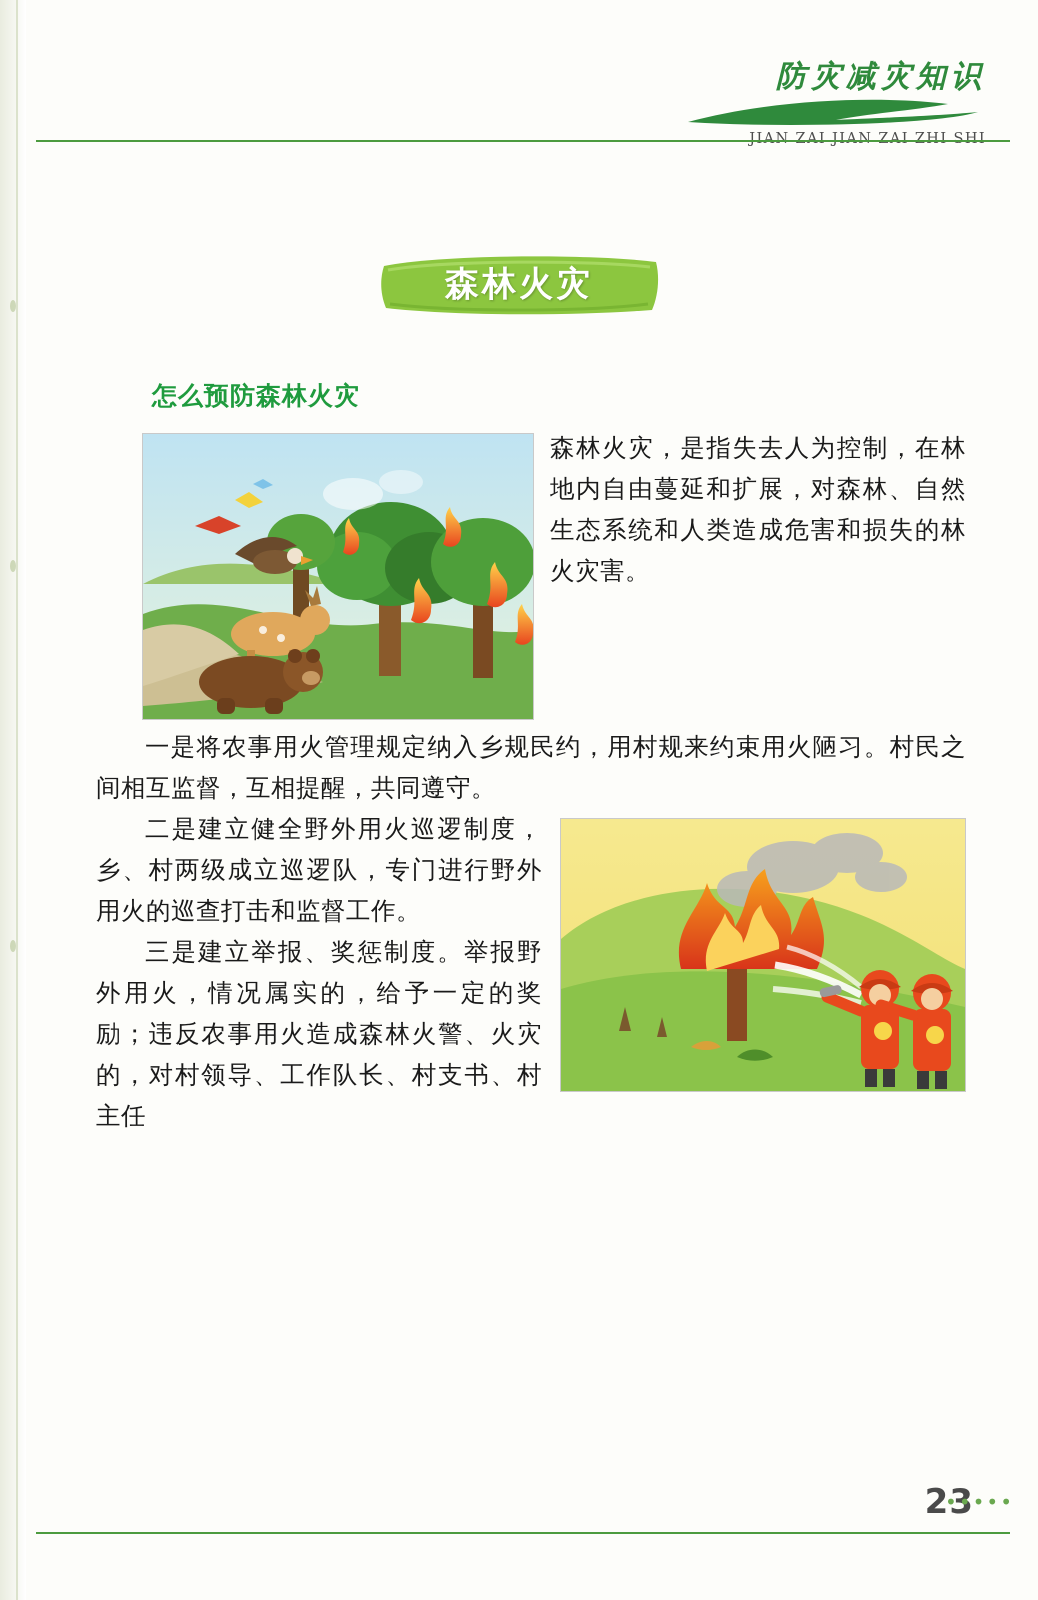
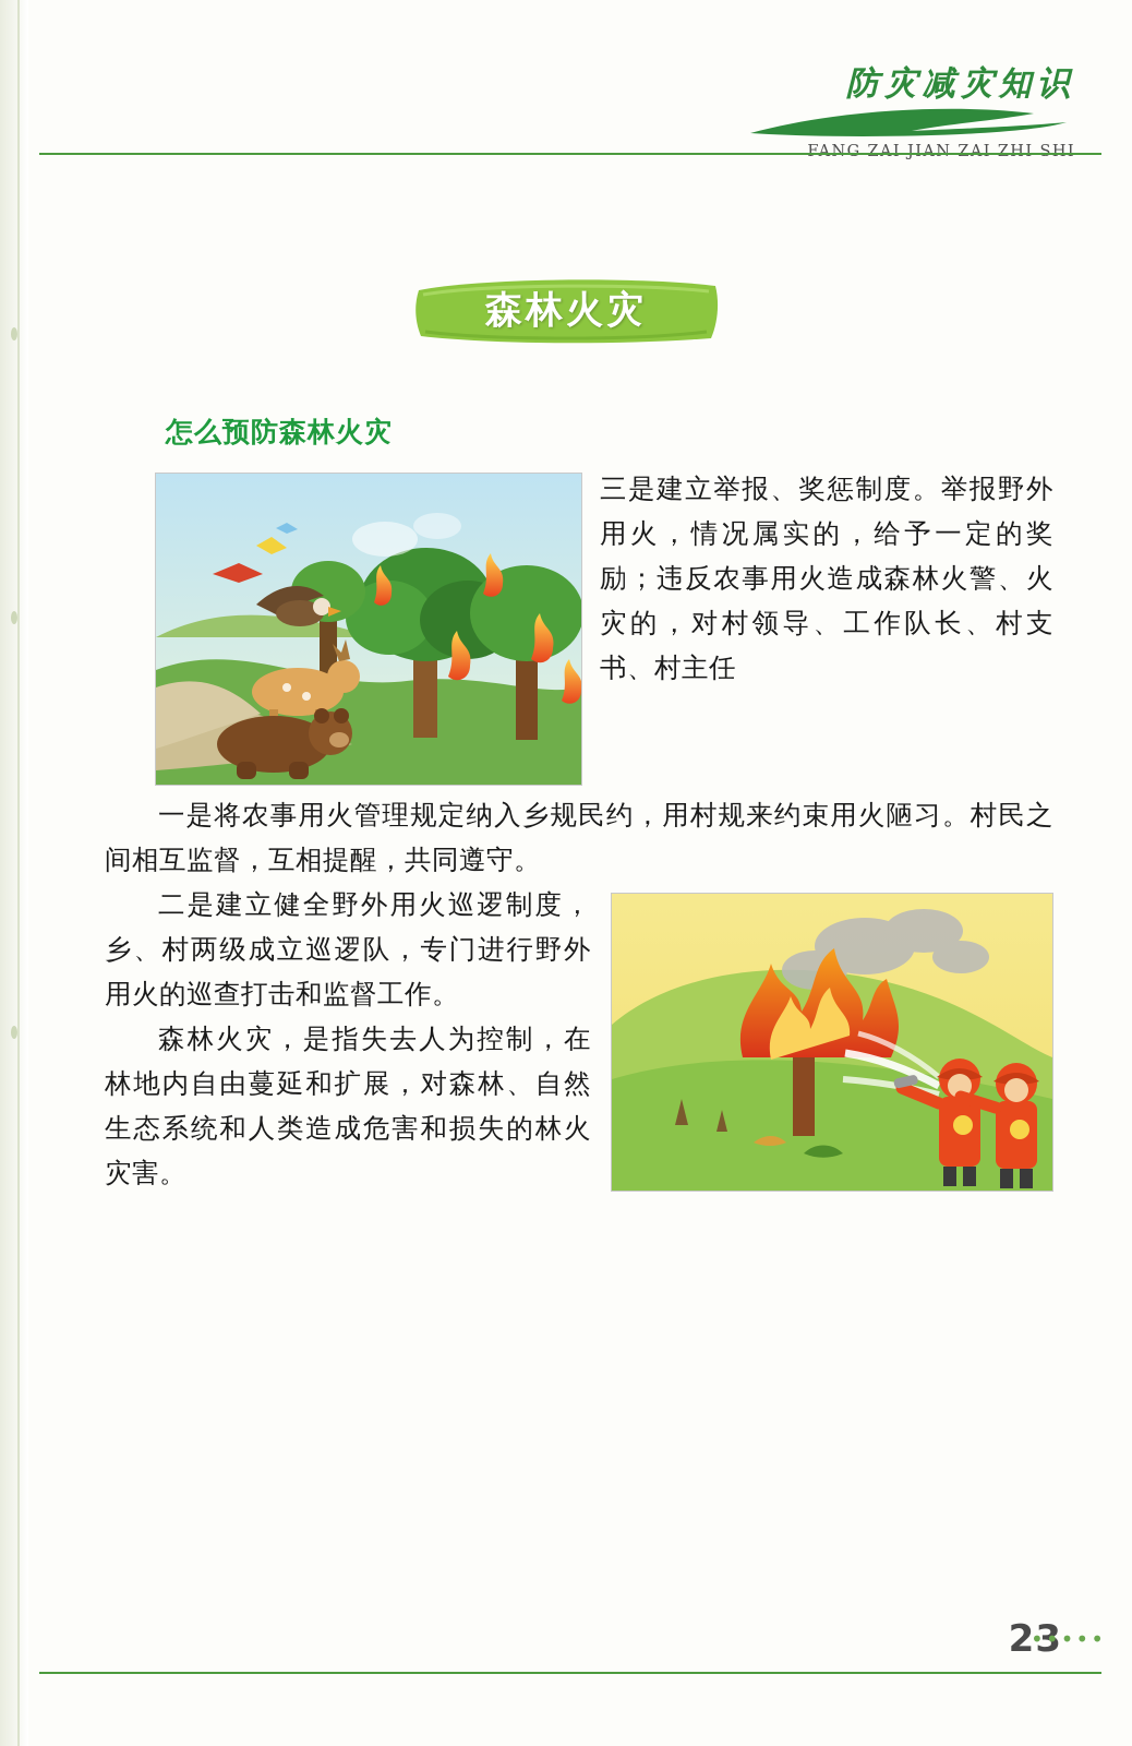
  防灾减灾知识
- JIAN ZAI JIAN ZAI ZHI SHI
+ FANG ZAI JIAN ZAI ZHI SHI
  森林火灾
  怎么预防森林火灾
- 森林火灾，是指失去人为控制，在林地内自由蔓延和扩展，对森林、自然生态系统和人类造成危害和损失的林火灾害。
+ 三是建立举报、奖惩制度。举报野外用火，情况属实的，给予一定的奖励；违反农事用火造成森林火警、火灾的，对村领导、工作队长、村支书、村主任
  一是将农事用火管理规定纳入乡规民约，用村规来约束用火陋习。村民之间相互监督，互相提醒，共同遵守。
  二是建立健全野外用火巡逻制度，乡、村两级成立巡逻队，专门进行野外用火的巡查打击和监督工作。
- 三是建立举报、奖惩制度。举报野外用火，情况属实的，给予一定的奖励；违反农事用火造成森林火警、火灾的，对村领导、工作队长、村支书、村主任
+ 森林火灾，是指失去人为控制，在林地内自由蔓延和扩展，对森林、自然生态系统和人类造成危害和损失的林火灾害。
  23
  •••••
